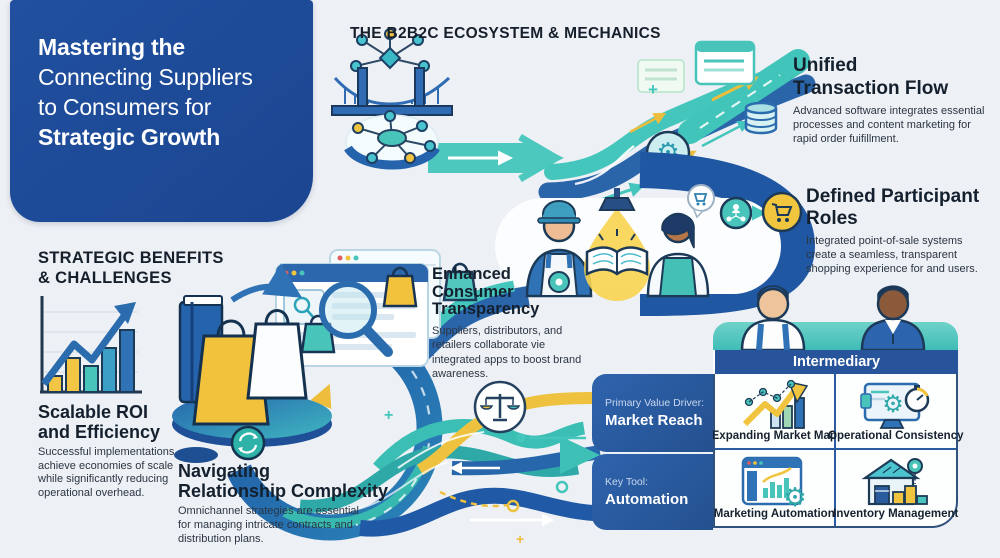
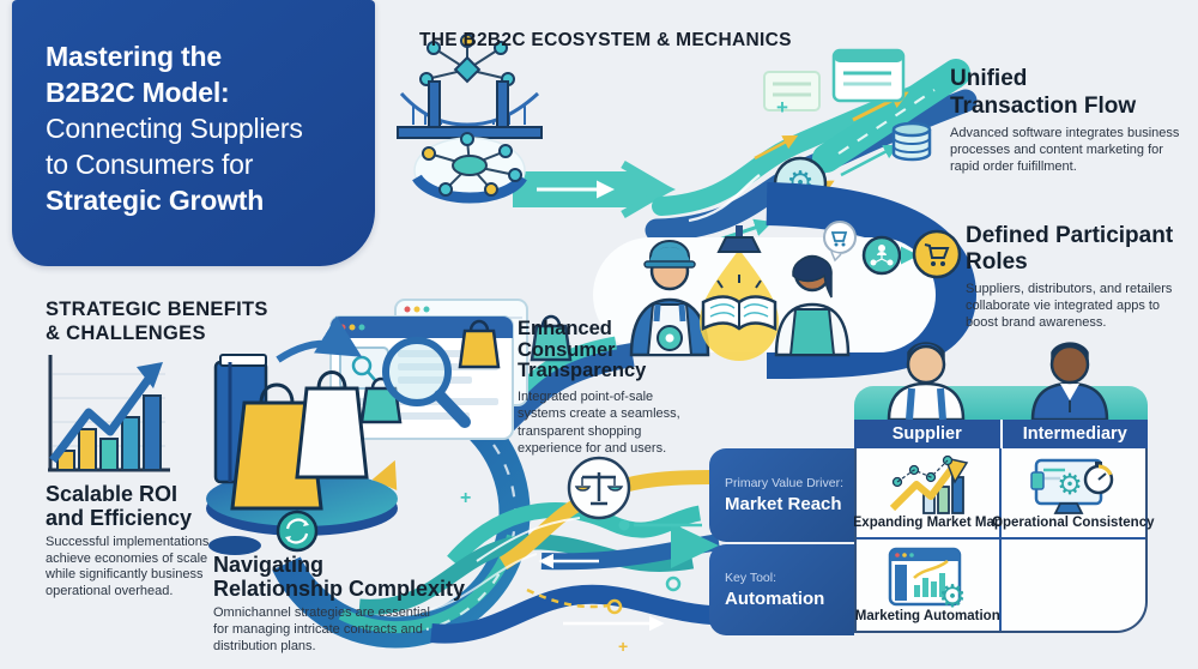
  ⚙
  +
  +
  +
  Mastering the
+ B2B2C Model:
  Connecting Suppliers
  to Consumers for
  Strategic Growth
  THE B2B2C ECOSYSTEM & MECHANICS
  Unified
  Transaction Flow
- Advanced software integrates essential processes and content marketing for rapid order fuifillment.
+ Advanced software integrates business processes and content marketing for rapid order fuifillment.
  Defined Participant
  Roles
- Integrated point-of-sale systems create a seamless, transparent shopping experience for and users.
+ Suppliers, distributors, and retailers collaborate vie integrated apps to boost brand awareness.
  Enhanced
  Consumer
  Transparency
- Suppliers, distributors, and retailers collaborate vie integrated apps to boost brand awareness.
+ Integrated point-of-sale systems create a seamless, transparent shopping experience for and users.
  STRATEGIC BENEFITS
  & CHALLENGES
  Scalable ROI
  and Efficiency
- Successful implementations achieve economies of scale while significantly reducing operational overhead.
+ Successful implementations achieve economies of scale while significantly business operational overhead.
  Navigating
  Relationship Complexity
  Omnichannel strategies are essential for managing intricate contracts and distribution plans.
+ Supplier
  Intermediary
  Expanding Market Map
  ⚙
  Operational Consistency
  ⚙
  Marketing Automation
- Inventory Management
  Primary Value Driver:
  Market Reach
  Key Tool:
  Automation
